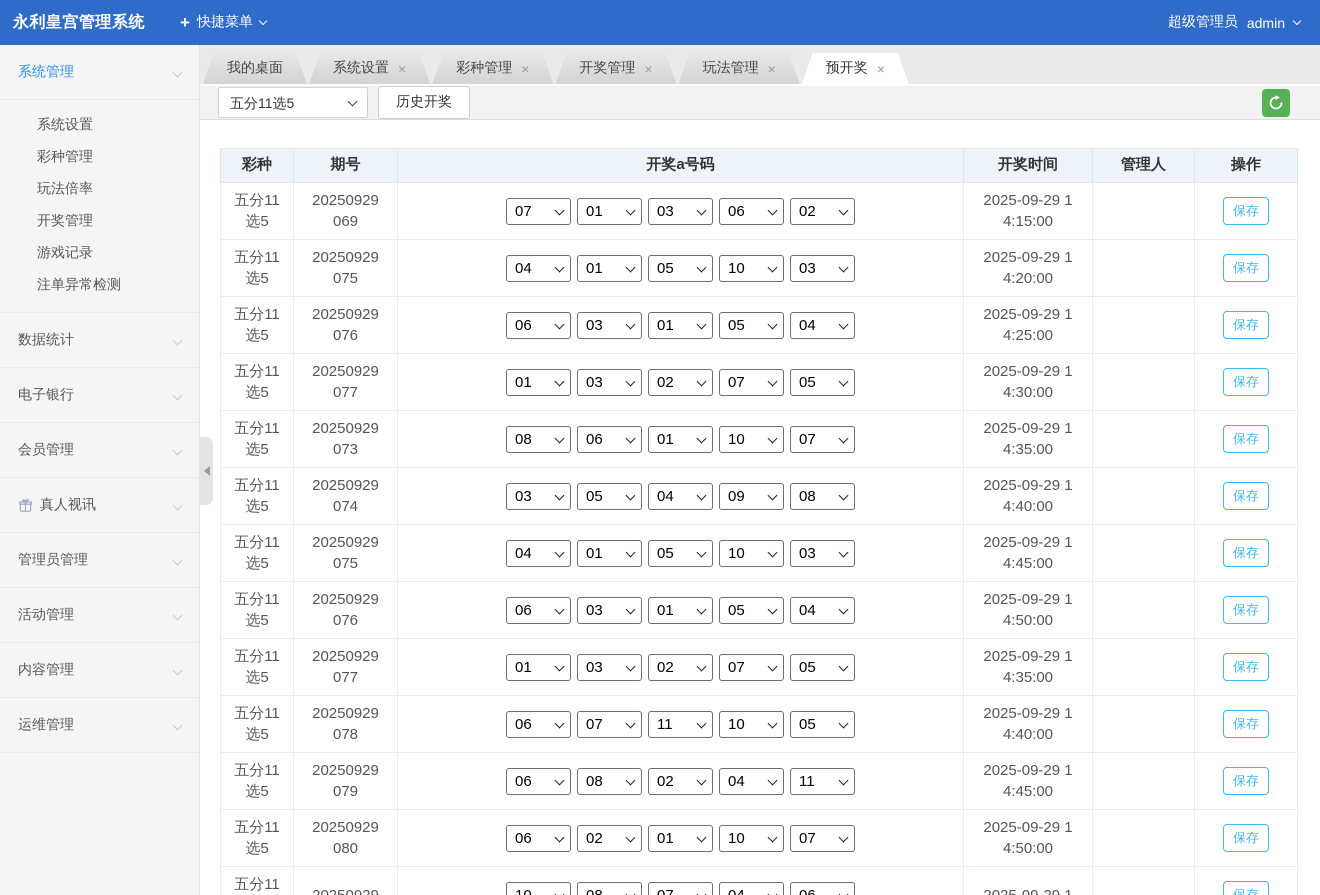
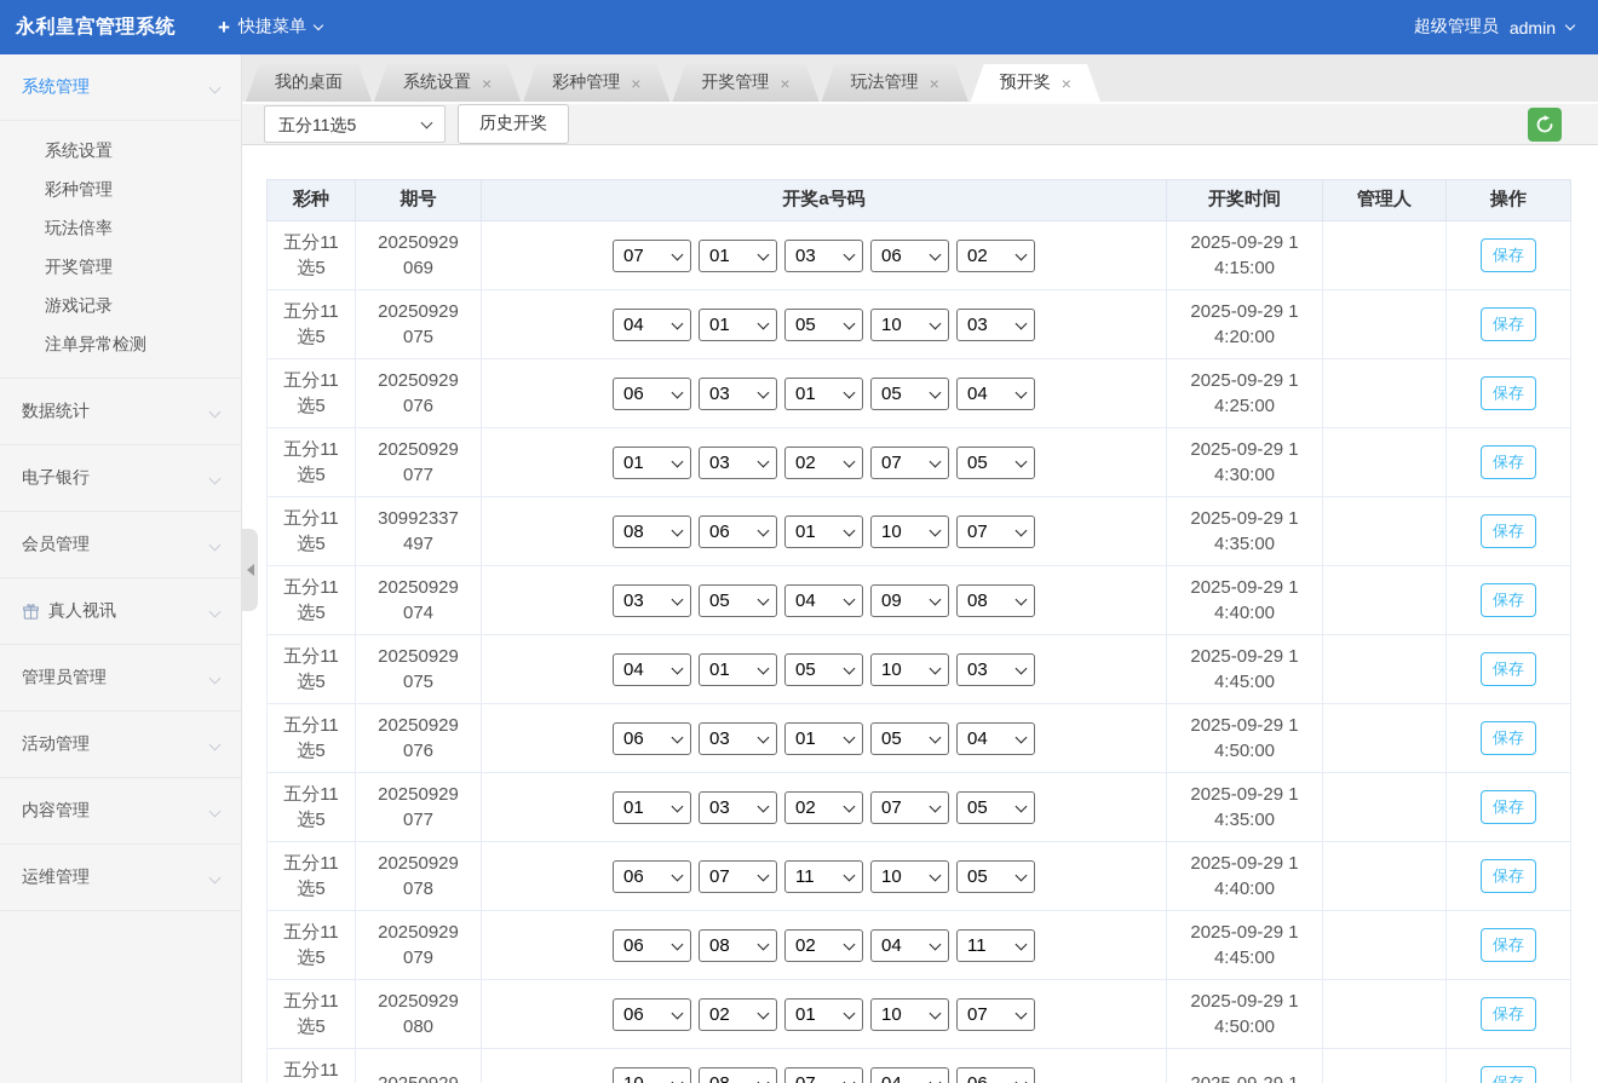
  永利皇宫管理系统
  +
  快捷菜单
  超级管理员
  admin
  系统管理
  系统设置
  彩种管理
  玩法倍率
  开奖管理
  游戏记录
  注单异常检测
  数据统计
  电子银行
  会员管理
  真人视讯
  管理员管理
  活动管理
  内容管理
  运维管理
  我的桌面
  系统设置
  ×
  彩种管理
  ×
  开奖管理
  ×
  玩法管理
  ×
  预开奖
  ×
  五分11选5
  历史开奖
  彩种	期号	开奖a号码	开奖时间	管理人	操作
  五分11选5	20250929069	07 01 03 06 02	2025-09-29 14:15:00		保存
  五分11选5	20250929075	04 01 05 10 03	2025-09-29 14:20:00		保存
  五分11选5	20250929076	06 03 01 05 04	2025-09-29 14:25:00		保存
  五分11选5	20250929077	01 03 02 07 05	2025-09-29 14:30:00		保存
- 五分11选5	20250929073	08 06 01 10 07	2025-09-29 14:35:00		保存
+ 五分11选5	30992337497	08 06 01 10 07	2025-09-29 14:35:00		保存
  五分11选5	20250929074	03 05 04 09 08	2025-09-29 14:40:00		保存
  五分11选5	20250929075	04 01 05 10 03	2025-09-29 14:45:00		保存
  五分11选5	20250929076	06 03 01 05 04	2025-09-29 14:50:00		保存
  五分11选5	20250929077	01 03 02 07 05	2025-09-29 14:35:00		保存
  五分11选5	20250929078	06 07 11 10 05	2025-09-29 14:40:00		保存
  五分11选5	20250929079	06 08 02 04 11	2025-09-29 14:45:00		保存
  五分11选5	20250929080	06 02 01 10 07	2025-09-29 14:50:00		保存
